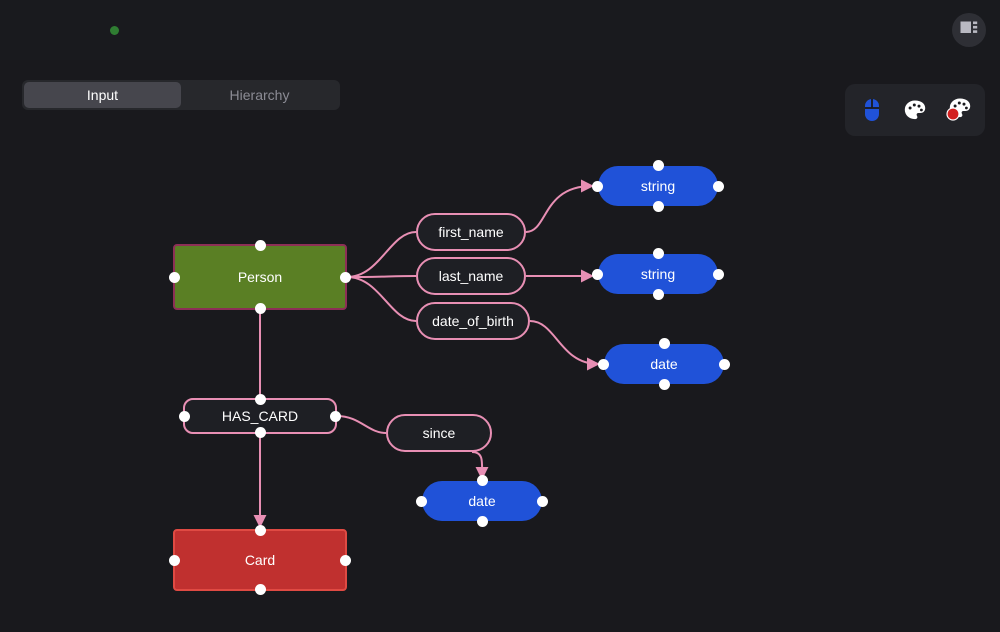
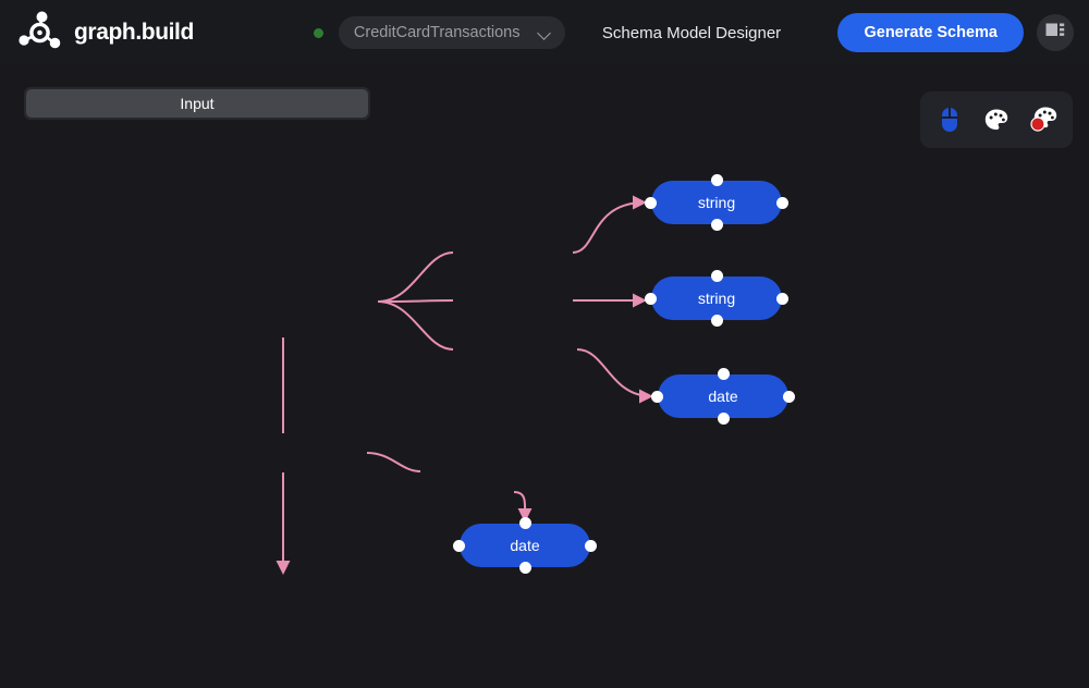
+ graph.build
+ CreditCardTransactions
+ Schema Model Designer
+ Generate Schema
  Input
- Hierarchy
- Person
- Card
- HAS_CARD
- first_name
- last_name
- date_of_birth
- since
  string
  string
  date
  date
